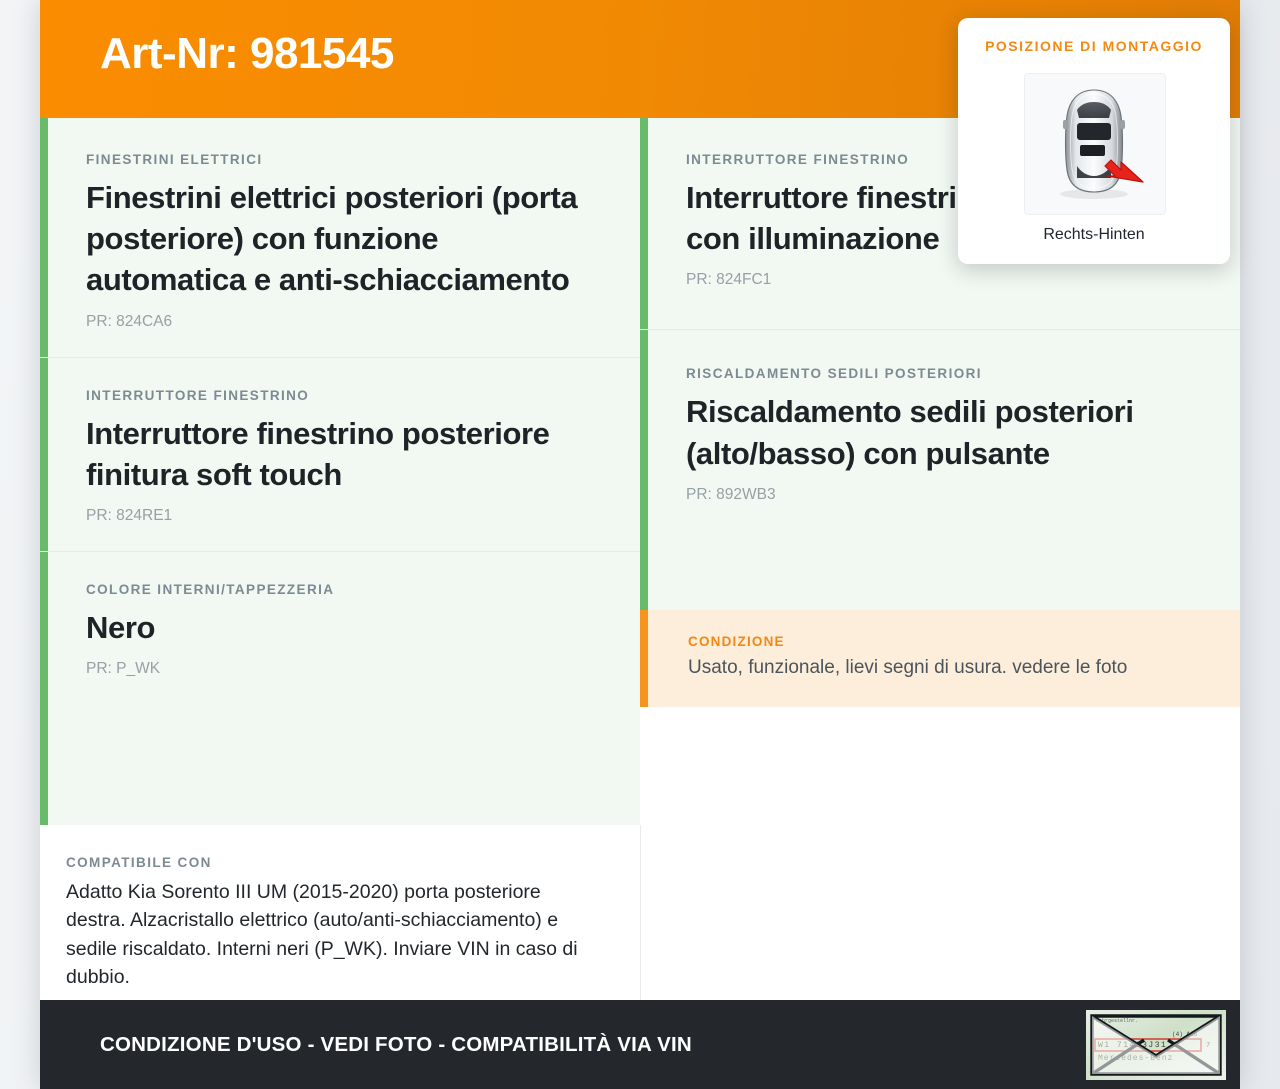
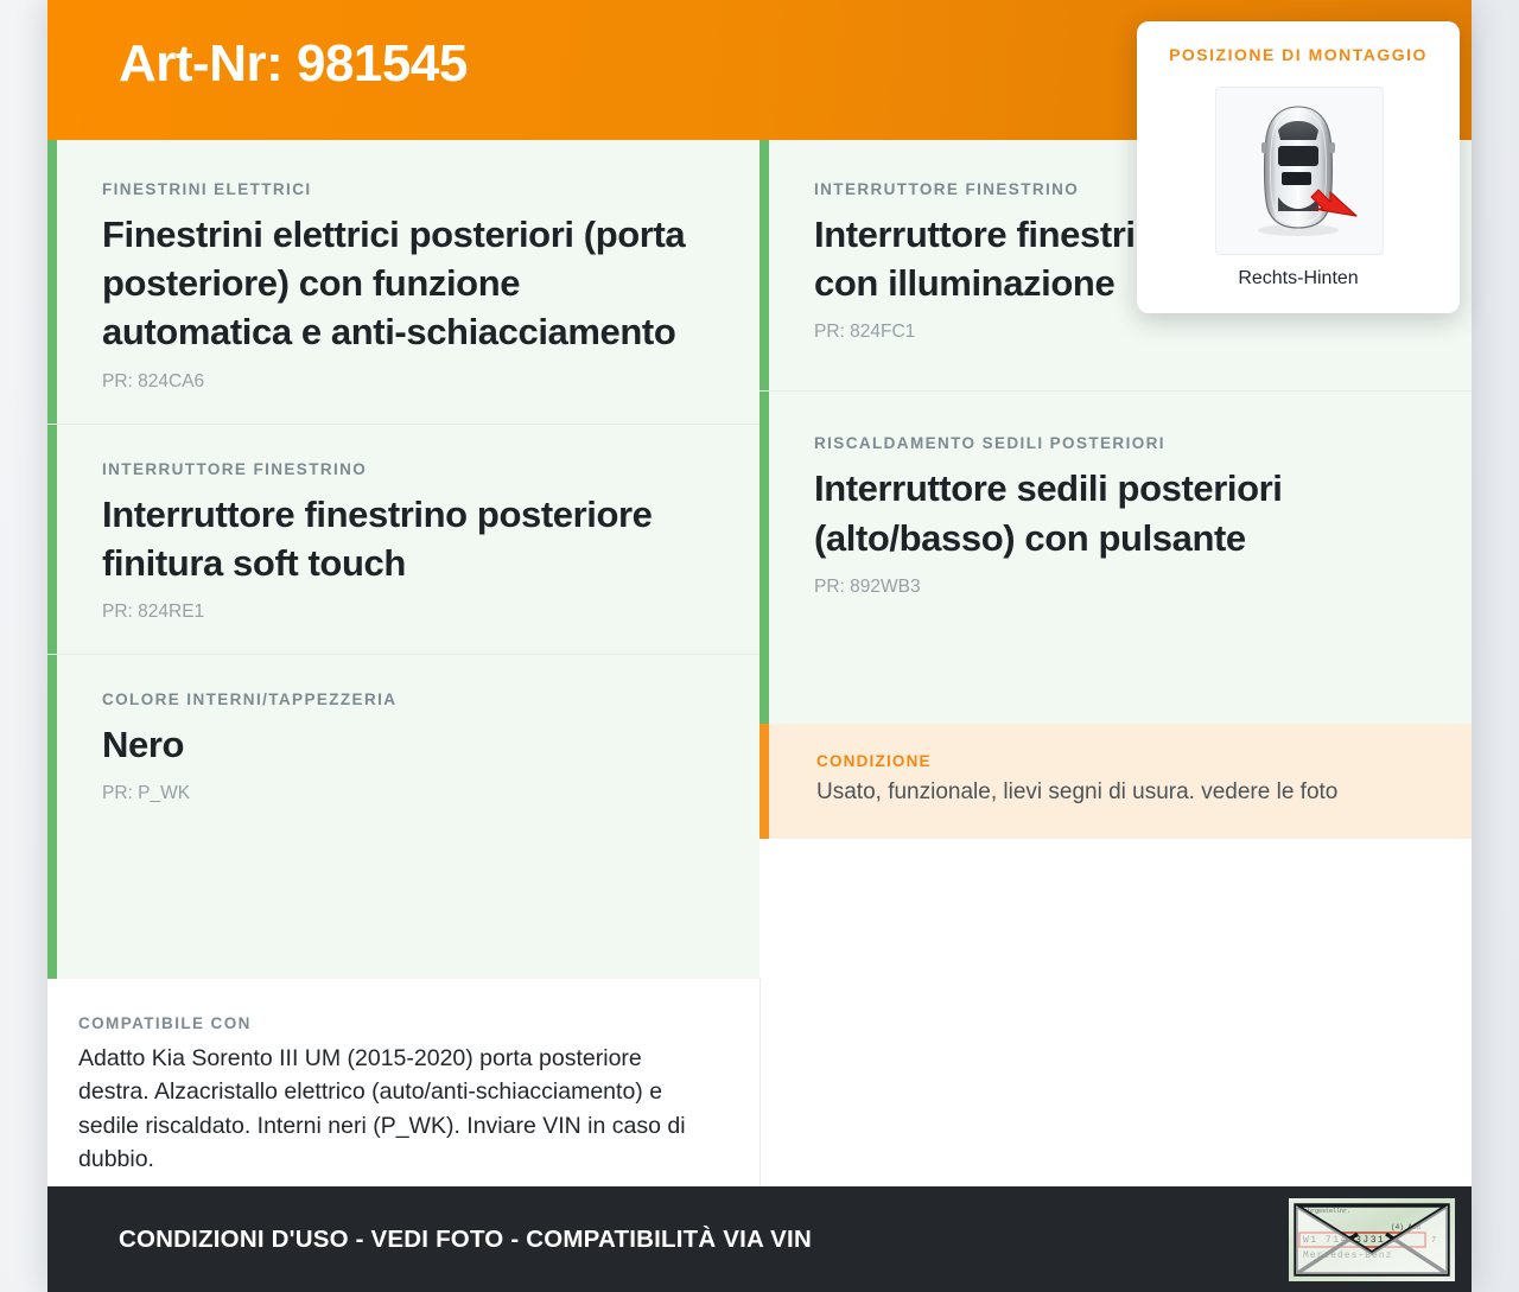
  Art-Nr: 981545
  FINESTRINI ELETTRICI
  Finestrini elettrici posteriori (porta posteriore) con funzione automatica e anti-schiacciamento
  PR: 824CA6
  INTERRUTTORE FINESTRINO
  Interruttore finestrino posteriore finitura soft touch
  PR: 824RE1
  COLORE INTERNI/TAPPEZZERIA
  Nero
  PR: P_WK
  COMPATIBILE CON
  Adatto Kia Sorento III UM (2015-2020) porta posteriore destra. Alzacristallo elettrico (auto/anti-schiacciamento) e sedile riscaldato. Interni neri (P_WK). Inviare VIN in caso di dubbio.
  INTERRUTTORE FINESTRINO
  Interruttore finestri con illuminazione
  PR: 824FC1
  RISCALDAMENTO SEDILI POSTERIORI
- Riscaldamento sedili posteriori (alto/basso) con pulsante
+ Interruttore sedili posteriori (alto/basso) con pulsante
  PR: 892WB3
  CONDIZIONE
  Usato, funzionale, lievi segni di usura. vedere le foto
- CONDIZIONE D'USO - VEDI FOTO - COMPATIBILITÀ VIA VIN
+ CONDIZIONI D'USO - VEDI FOTO - COMPATIBILITÀ VIA VIN
  W1 713J31
  7
  Meredes-Benz
  POSIZIONE DI MONTAGGIO
  Rechts-Hinten
